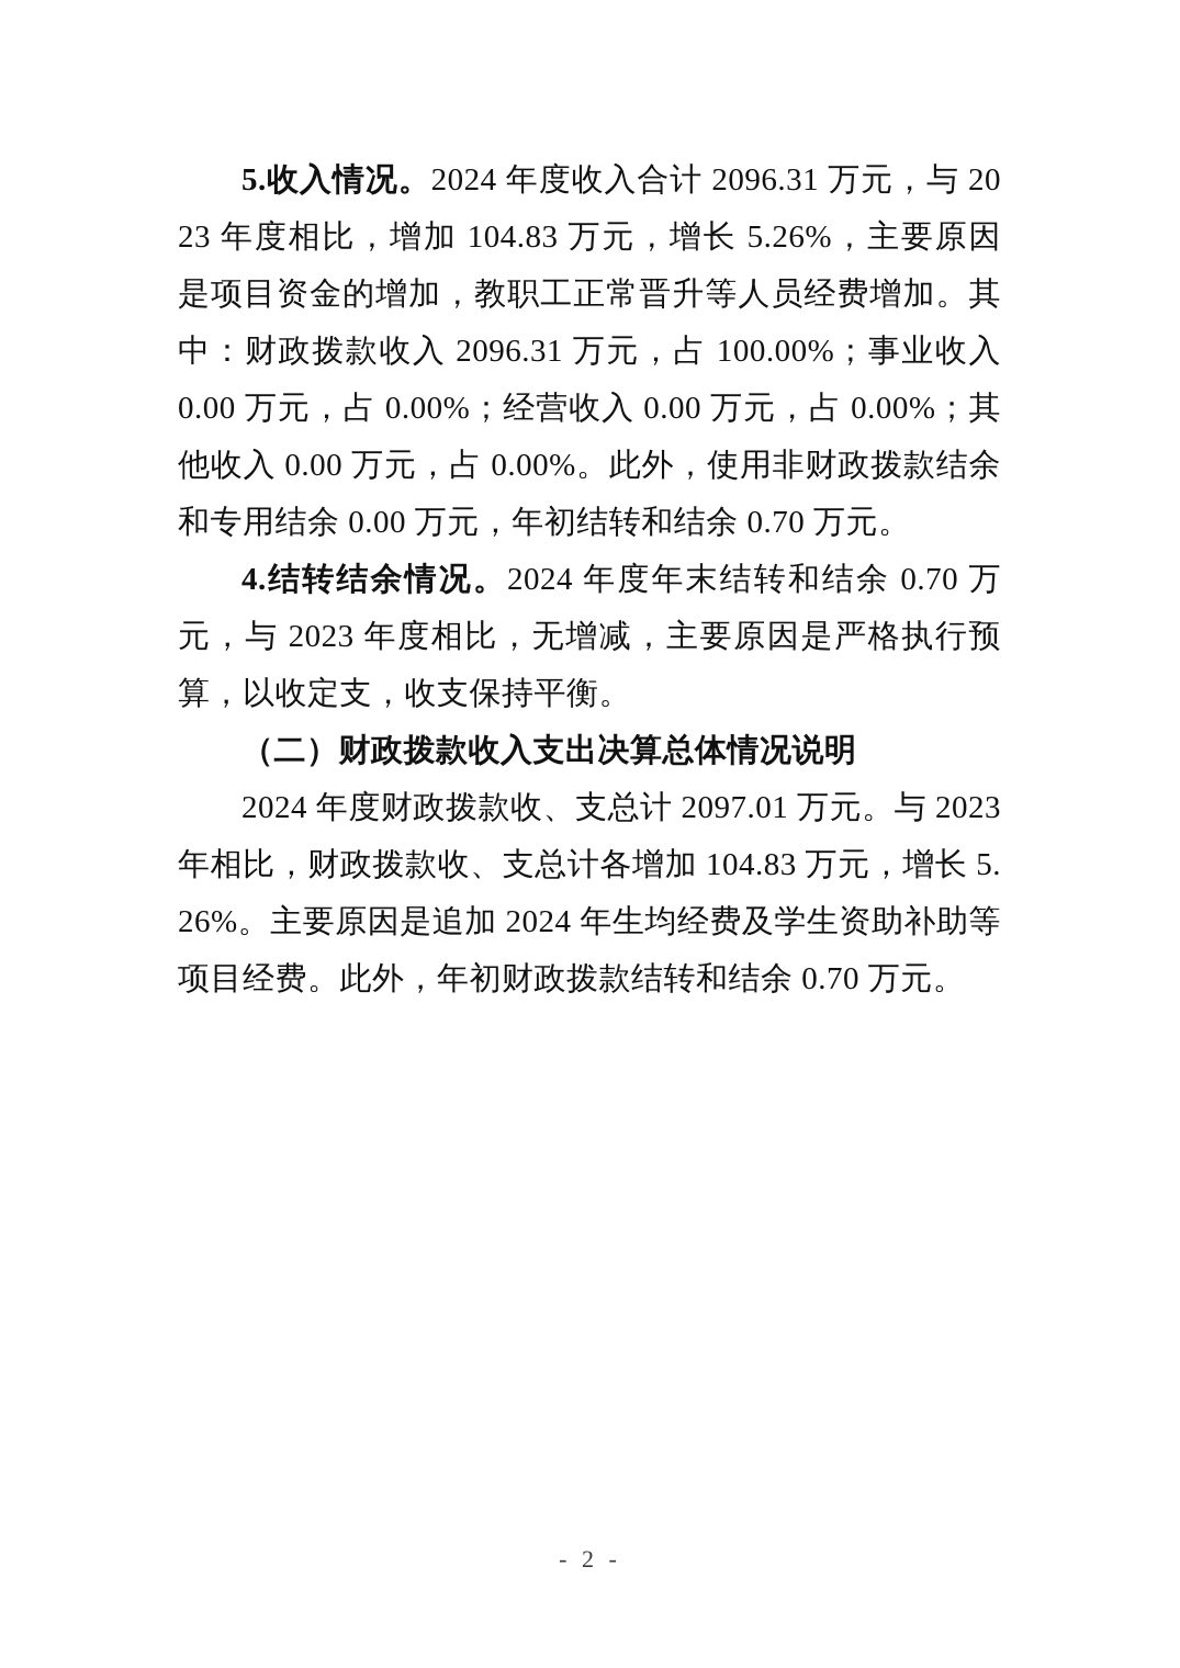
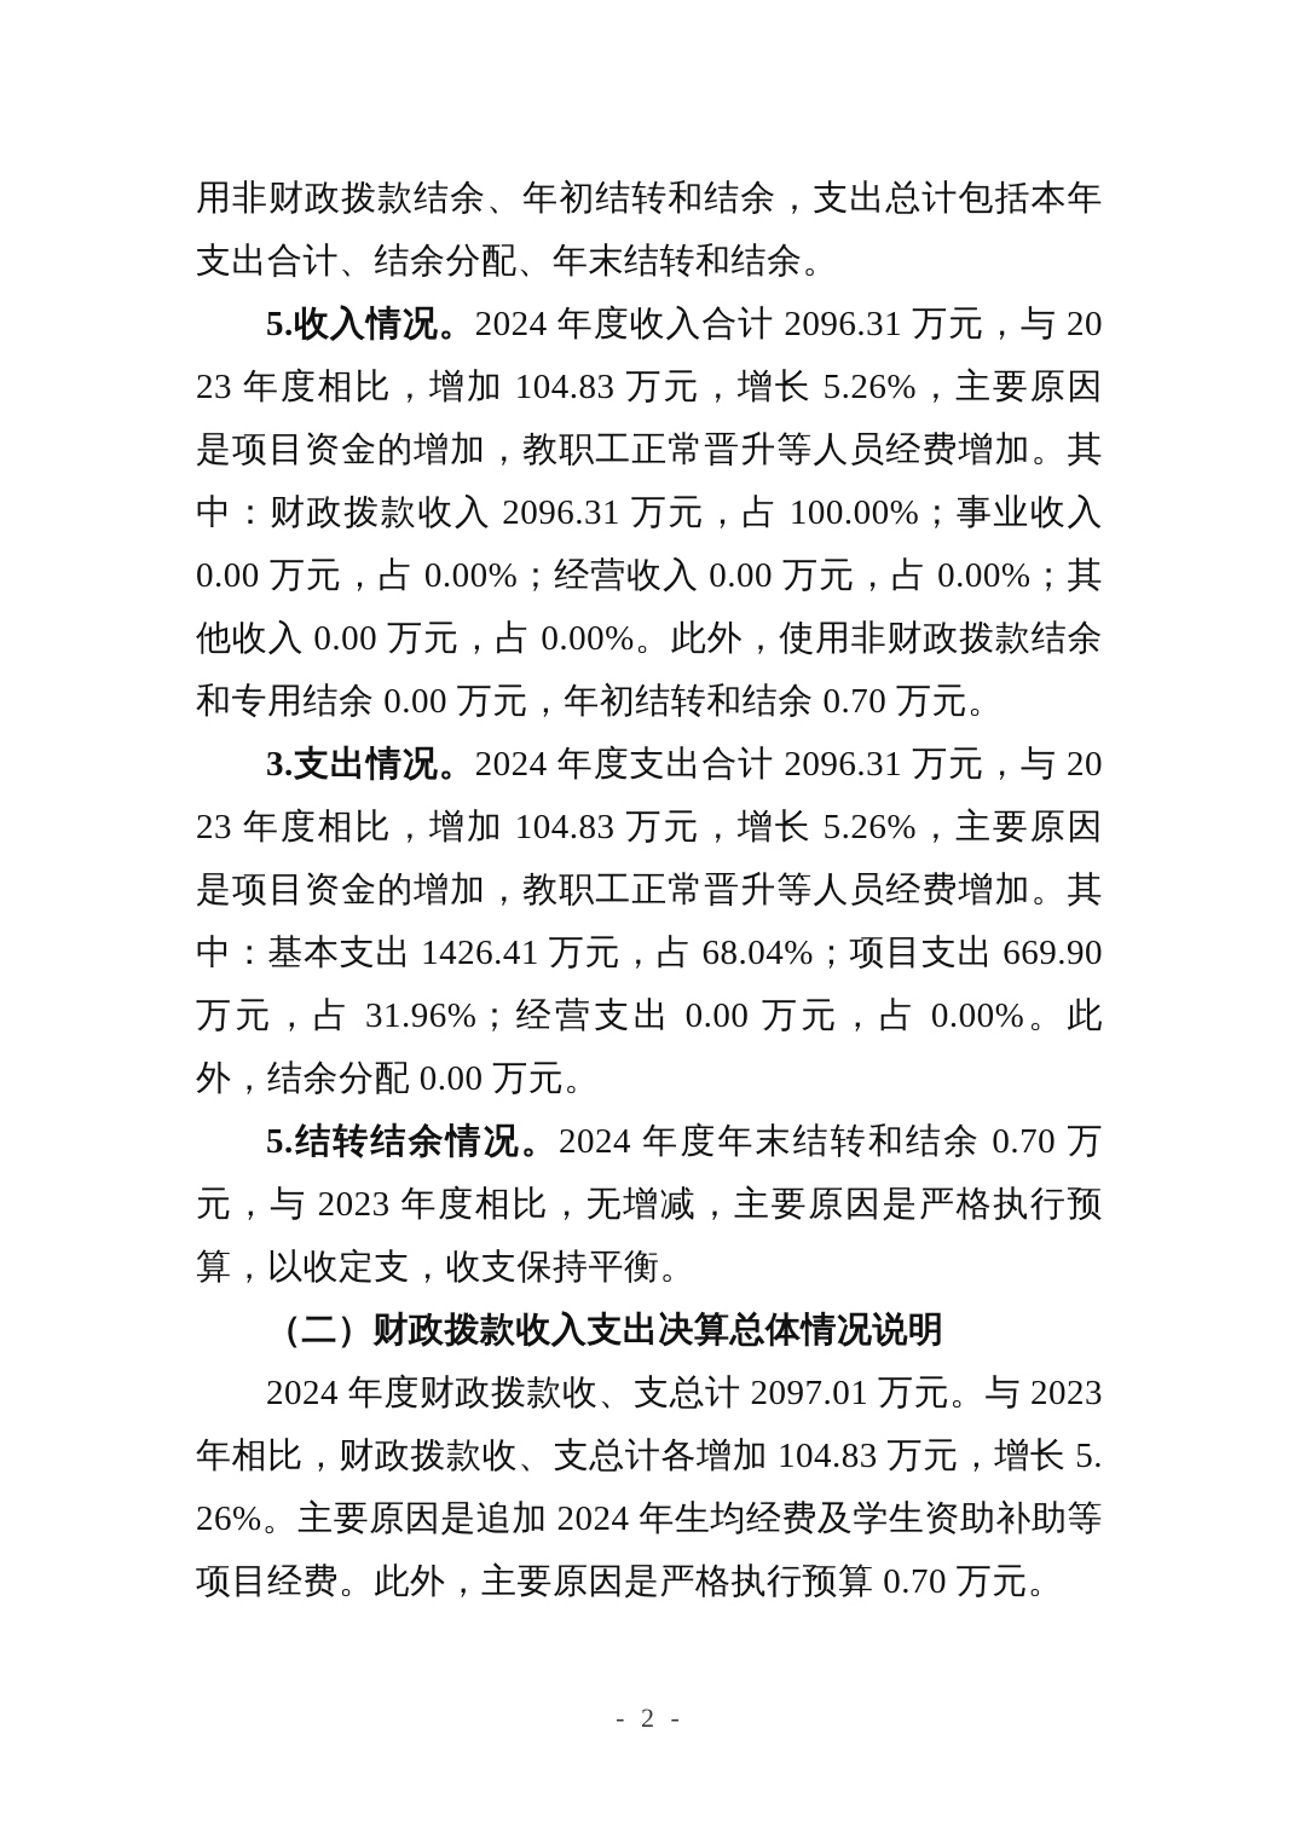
+ 用非财政拨款结余、年初结转和结余，支出总计包括本年支出合计、结余分配、年末结转和结余。
  5.收入情况。2024 年度收入合计 2096.31 万元，与 2023 年度相比，增加 104.83 万元，增长 5.26%，主要原因是项目资金的增加，教职工正常晋升等人员经费增加。其中：财政拨款收入 2096.31 万元，占 100.00%；事业收入 0.00 万元，占 0.00%；经营收入 0.00 万元，占 0.00%；其他收入 0.00 万元，占 0.00%。此外，使用非财政拨款结余和专用结余 0.00 万元，年初结转和结余 0.70 万元。
+ 3.支出情况。2024 年度支出合计 2096.31 万元，与 2023 年度相比，增加 104.83 万元，增长 5.26%，主要原因是项目资金的增加，教职工正常晋升等人员经费增加。其中：基本支出 1426.41 万元，占 68.04%；项目支出 669.90 万元，占 31.96%；经营支出 0.00 万元，占 0.00%。此外，结余分配 0.00 万元。
- 4.结转结余情况。2024 年度年末结转和结余 0.70 万元，与 2023 年度相比，无增减，主要原因是严格执行预算，以收定支，收支保持平衡。
+ 5.结转结余情况。2024 年度年末结转和结余 0.70 万元，与 2023 年度相比，无增减，主要原因是严格执行预算，以收定支，收支保持平衡。
  （二）财政拨款收入支出决算总体情况说明
- 2024 年度财政拨款收、支总计 2097.01 万元。与 2023 年相比，财政拨款收、支总计各增加 104.83 万元，增长 5.26%。主要原因是追加 2024 年生均经费及学生资助补助等项目经费。此外，年初财政拨款结转和结余 0.70 万元。
+ 2024 年度财政拨款收、支总计 2097.01 万元。与 2023 年相比，财政拨款收、支总计各增加 104.83 万元，增长 5.26%。主要原因是追加 2024 年生均经费及学生资助补助等项目经费。此外，主要原因是严格执行预算 0.70 万元。
  - 2 -
